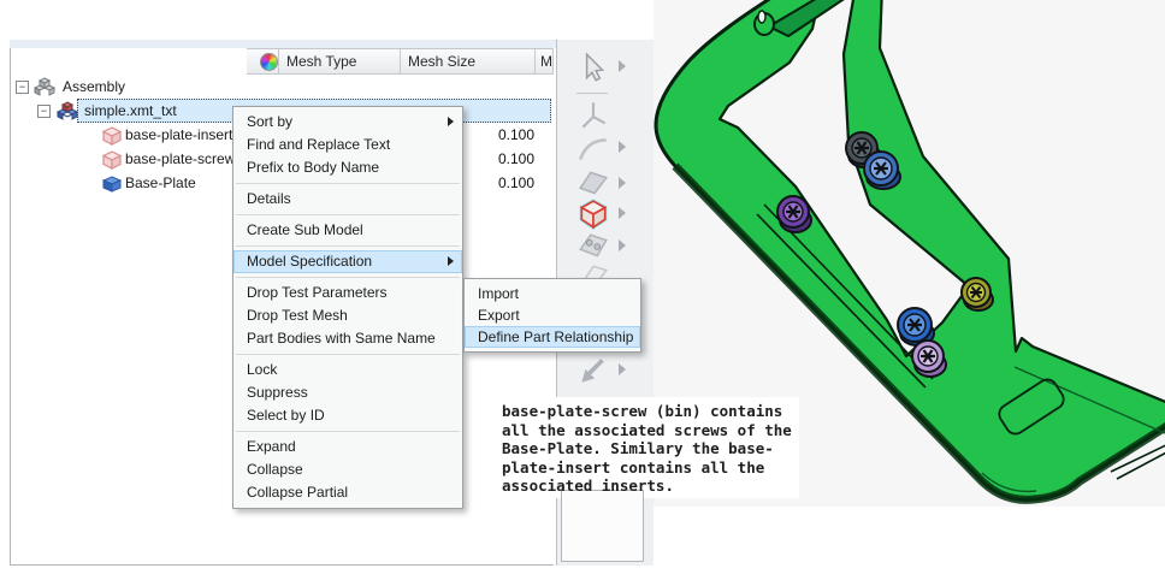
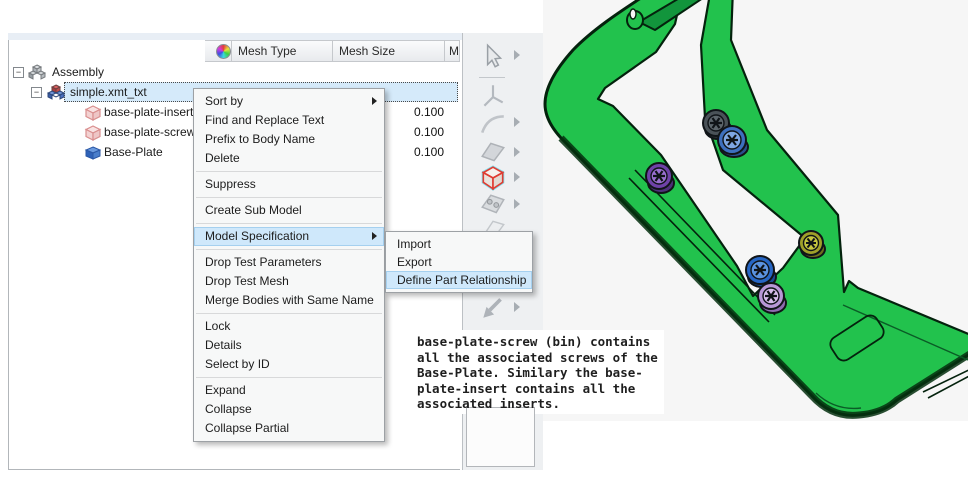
  Mesh Type
  Mesh Size
  −
  Assembly
  −
  simple.xmt_txt
  base-plate-insert
  0.100
  base-plate-screw
  0.100
  Base-Plate
  0.100
  base-plate-screw (bin) contains
  all the associated screws of the
  Base-Plate. Similary the base-
  plate-insert contains all the
  associated inserts.
  Sort by
  Find and Replace Text
  Prefix to Body Name
+ Delete
- Details
+ Suppress
  Create Sub Model
  Model Specification
  Drop Test Parameters
  Drop Test Mesh
- Part Bodies with Same Name
+ Merge Bodies with Same Name
  Lock
- Suppress
+ Details
  Select by ID
  Expand
  Collapse
  Collapse Partial
  Import
  Export
  Define Part Relationship
